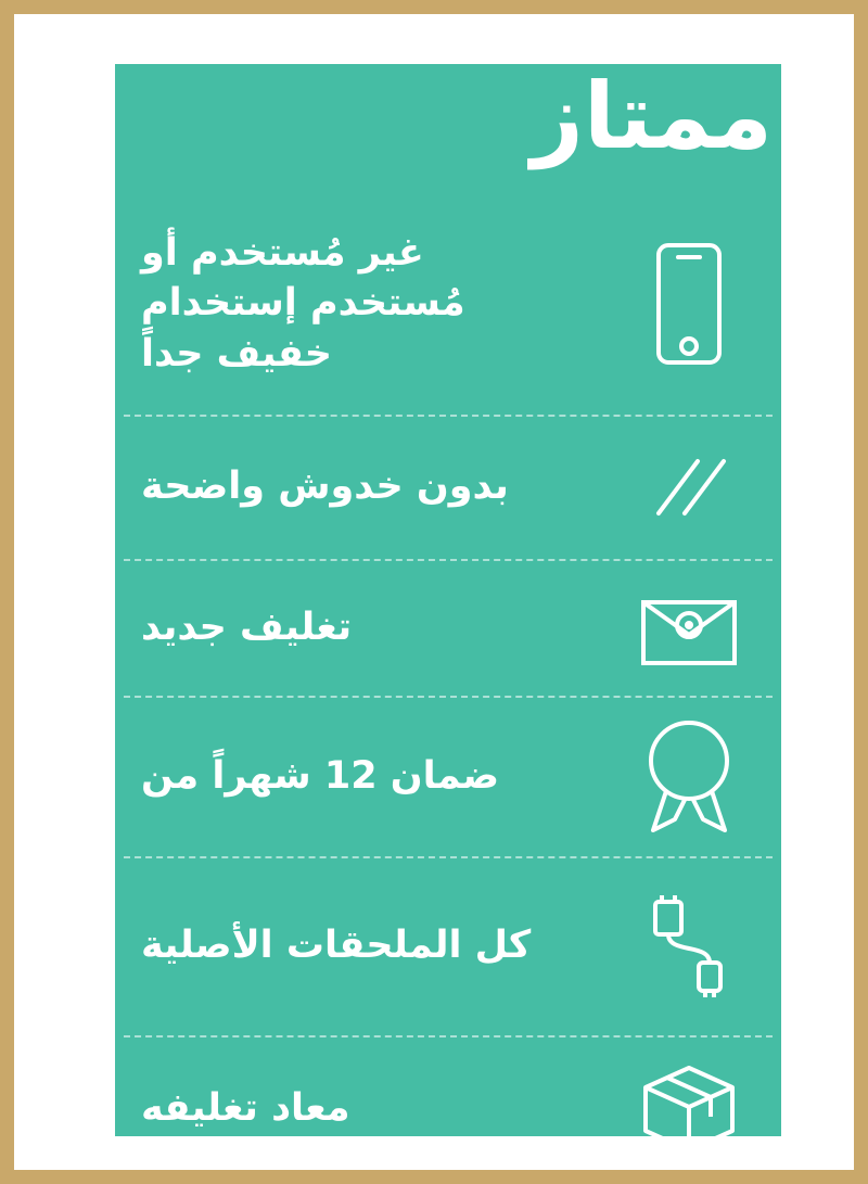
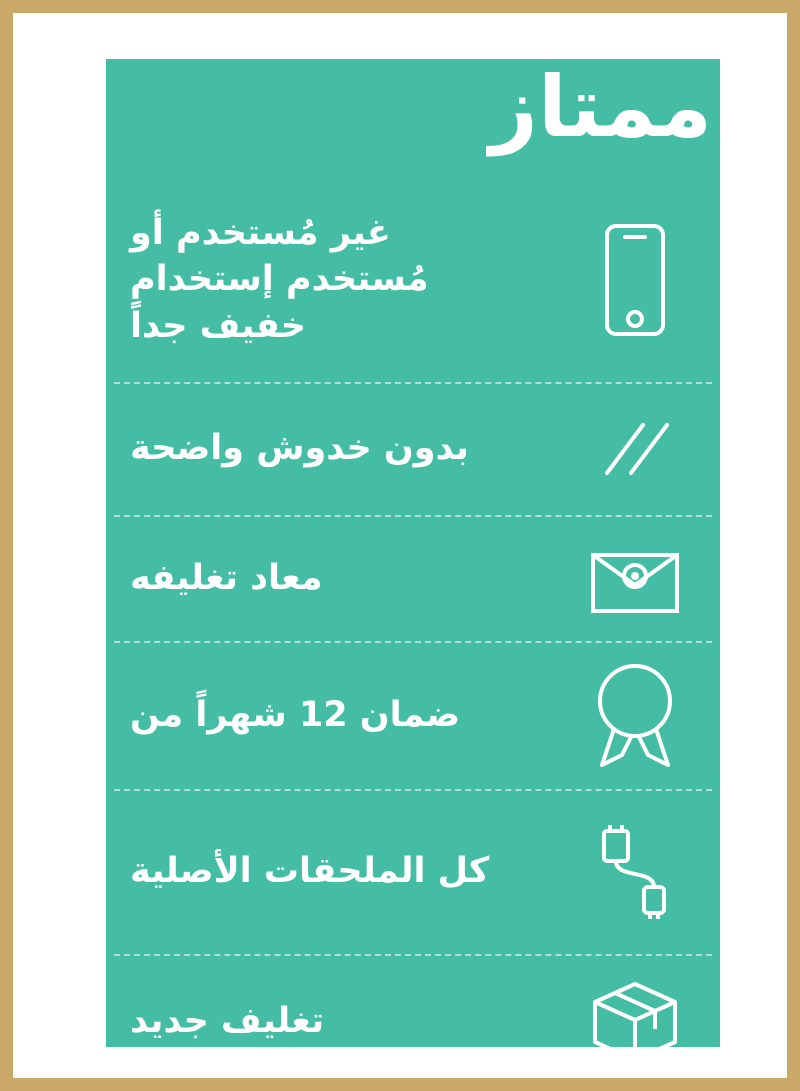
  ممتاز
  غير مُستخدم أو مُستخدم إستخدام خفيف جداً
  بدون خدوش واضحة
- تغليف جديد
+ معاد تغليفه
  ضمان 12 شهراً من
  كل الملحقات الأصلية
- معاد تغليفه
+ تغليف جديد
